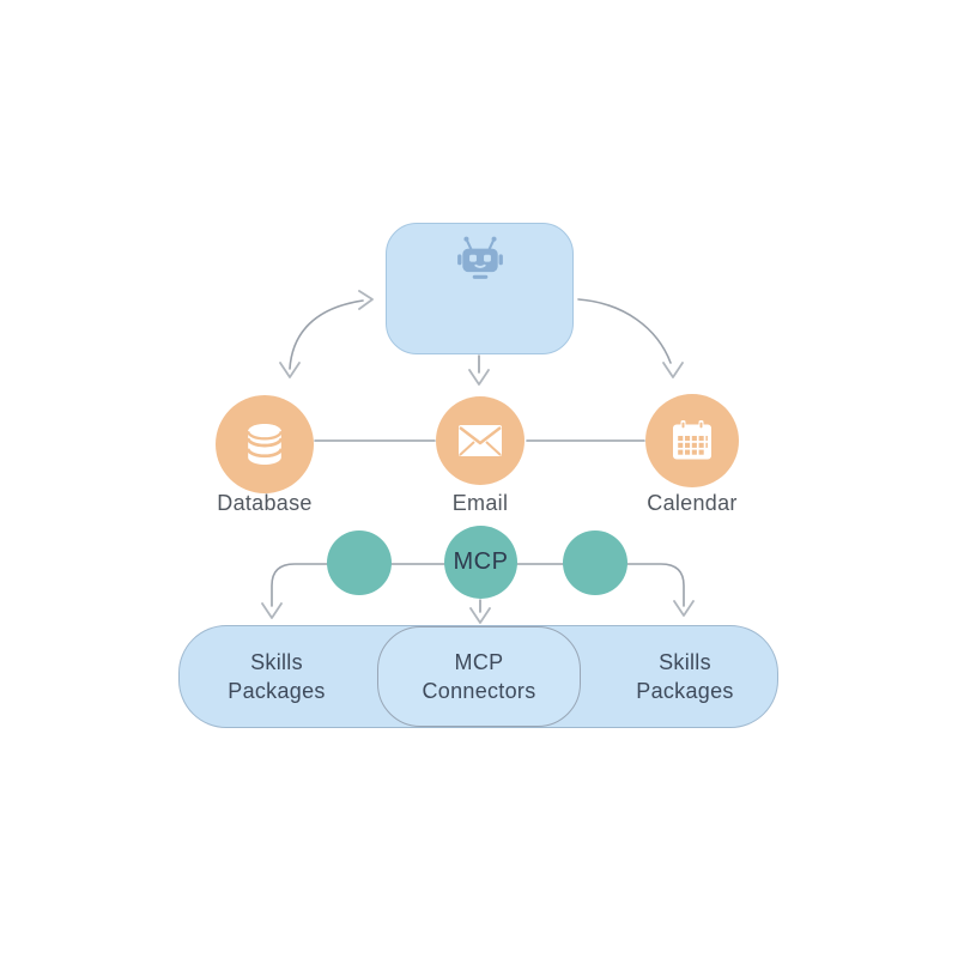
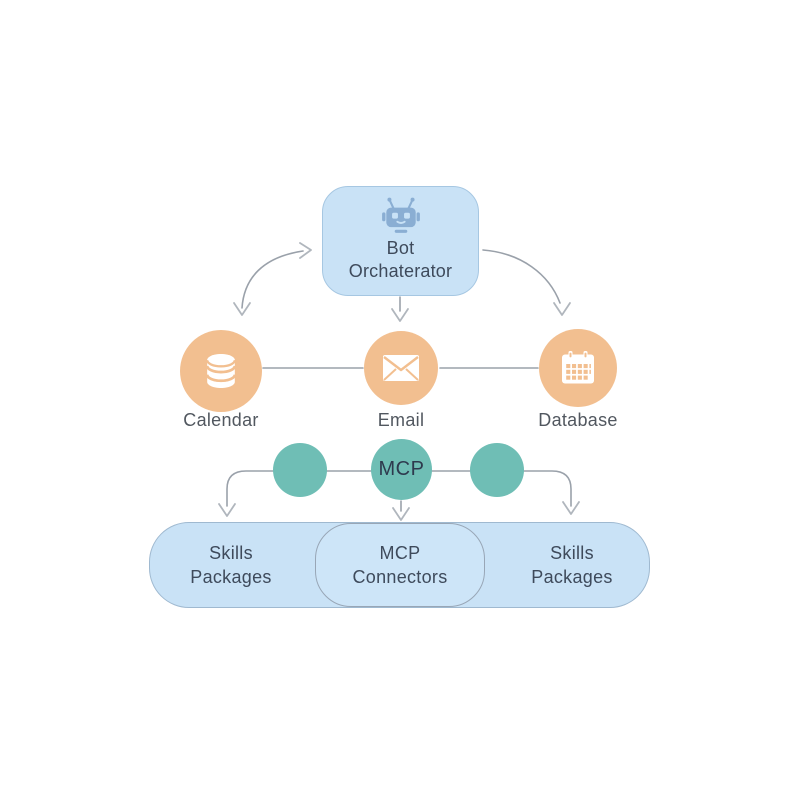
+ Bot
+ Orchaterator
- Database
+ Calendar
  Email
- Calendar
+ Database
  MCP
  Skills
  Packages
  MCP
  Connectors
  Skills
  Packages
